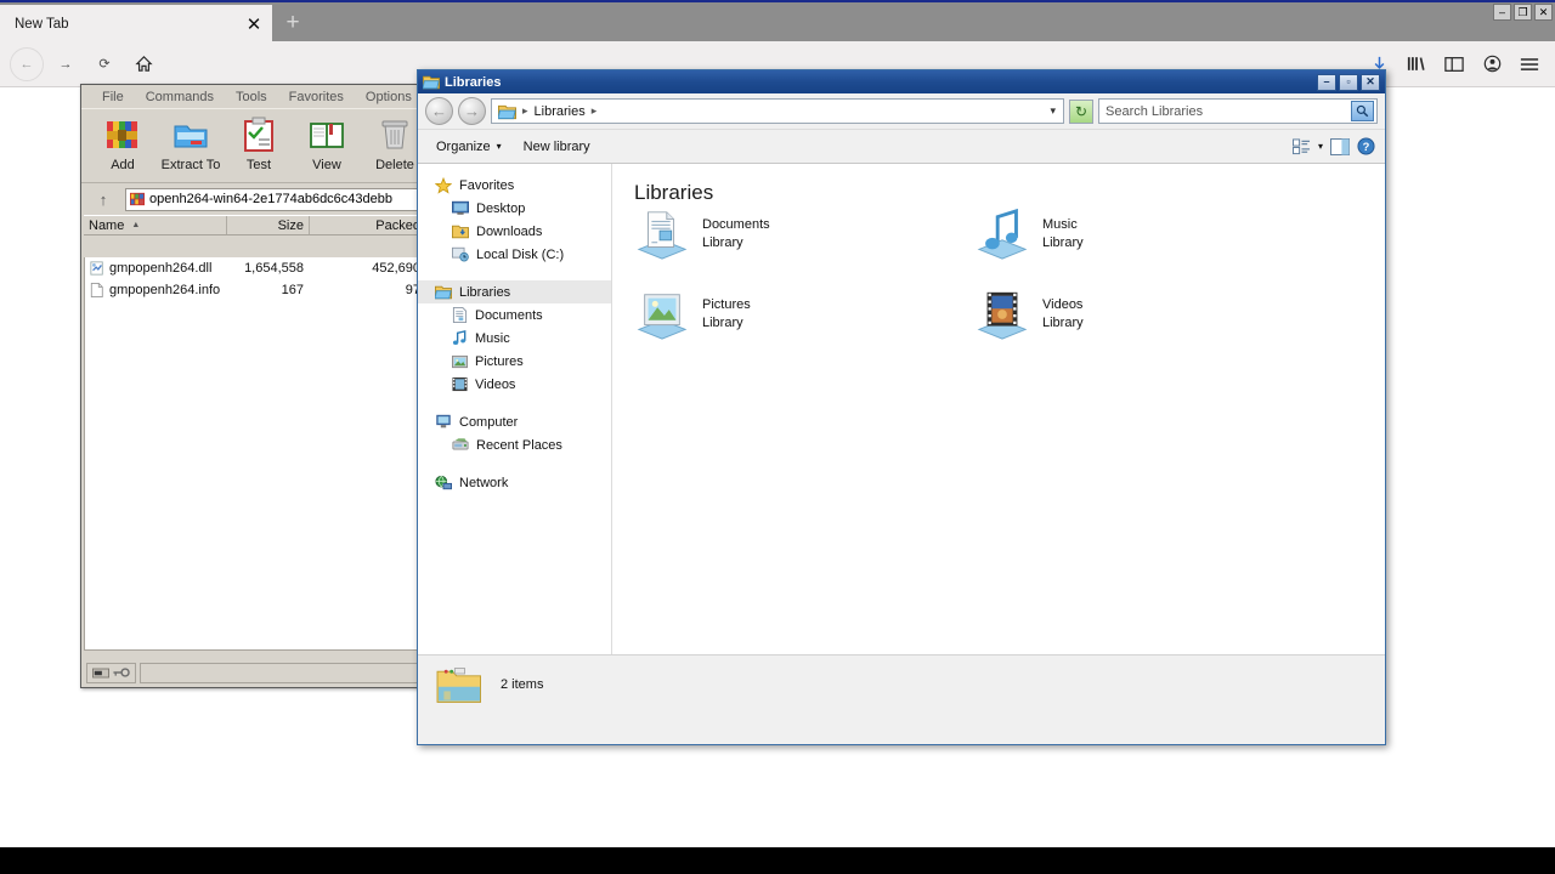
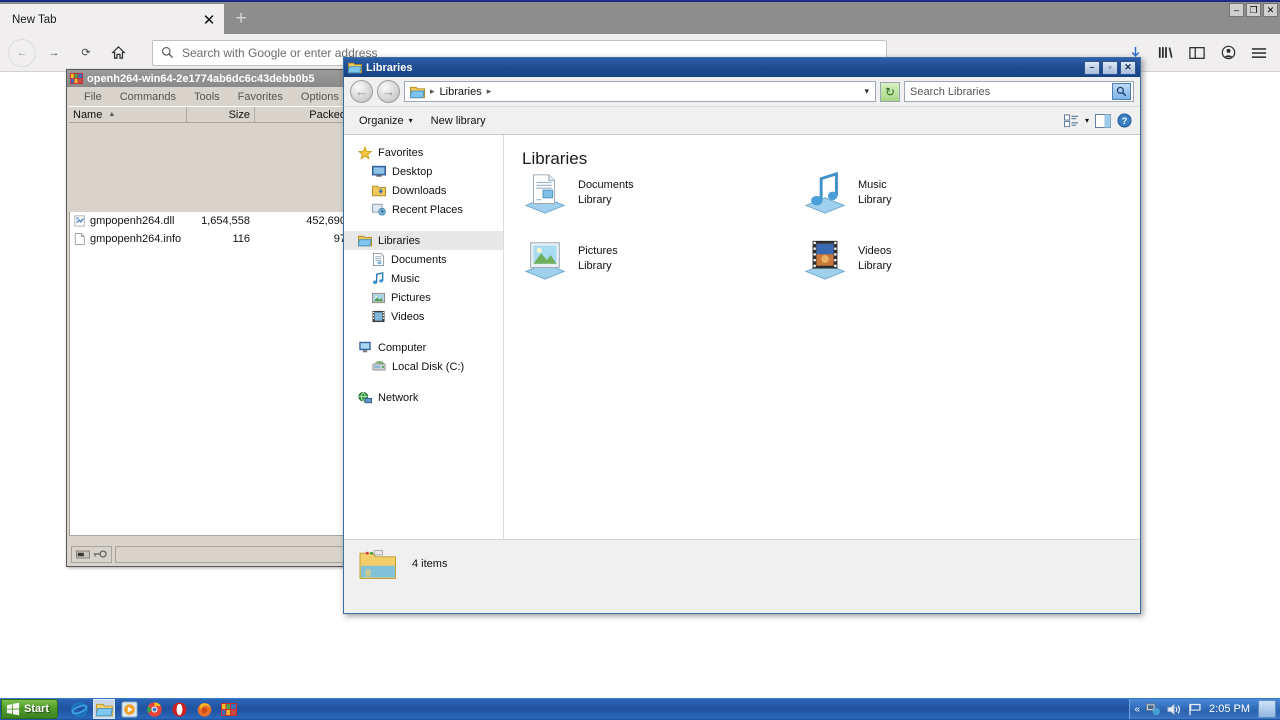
  New Tab
  ✕
  +
  –
  ❐
  ✕
  ←
  →
  ⟳
+ Search with Google or enter address
+ openh264-win64-2e1774ab6dc6c43debb0b5
  File
  Commands
  Tools
  Favorites
  Options
- Add
- Extract To
- Test
- View
- Delete
- ↑
- openh264-win64-2e1774ab6dc6c43debb
  Name
  Size
  Packe
  gmpopenh264.dll
  1,654,558
  452,69
  gmpopenh264.info
- 167
+ 116
  Libraries
  –
  ▫
  ✕
  ←
  →
  ▸
  Libraries
  ▸
  ▾
  ↻
  Search Libraries
  Organize
  ▾
  New library
  ▾
  ?
  Favorites
  Desktop
  Downloads
- Local Disk (C:)
+ Recent Places
  Libraries
  Documents
  Music
  Pictures
  Videos
  Computer
- Recent Places
+ Local Disk (C:)
  Network
  Libraries
  Documents
  Library
  Music
  Library
  Pictures
  Library
  Videos
  Library
- 2 items
+ 4 items
+ Start
+ «
+ 2:05 PM
